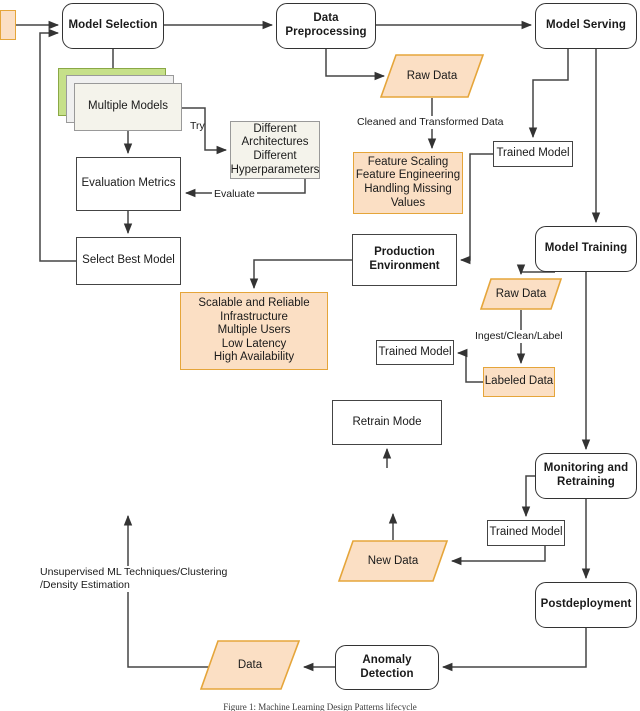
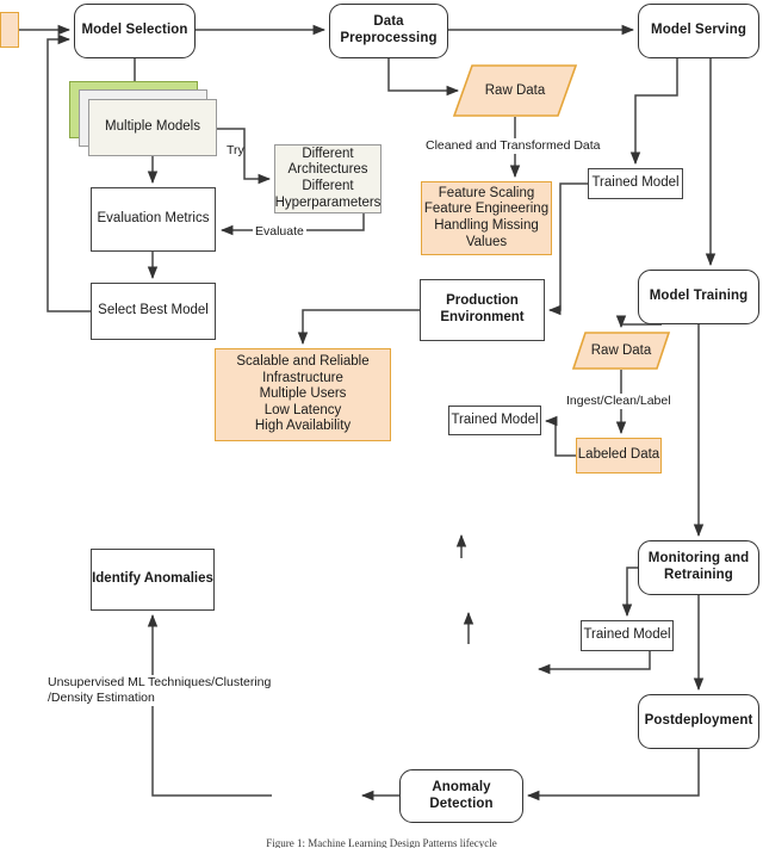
  Model Selection
  Data Preprocessing
  Model Serving
  Multiple Models
  Different
  Architectures
  Different
  Hyperparameters
  Evaluation Metrics
  Select Best Model
  Raw Data
  Feature Scaling
  Feature Engineering
  Handling Missing
  Values
  Trained Model
  Model Training
  Production
  Environment
  Scalable and Reliable
  Infrastructure
  Multiple Users
  Low Latency
  High Availability
  Raw Data
  Trained Model
  Labeled Data
- Retrain Mode
- New Data
  Monitoring and
  Retraining
  Trained Model
  Postdeployment
+ Identify Anomalies
  Anomaly Detection
- Data
  Try
  Evaluate
  Cleaned and Transformed Data
  Ingest/Clean/Label
  Unsupervised ML Techniques/Clustering
  /Density Estimation
  Figure 1: Machine Learning Design Patterns lifecycle
